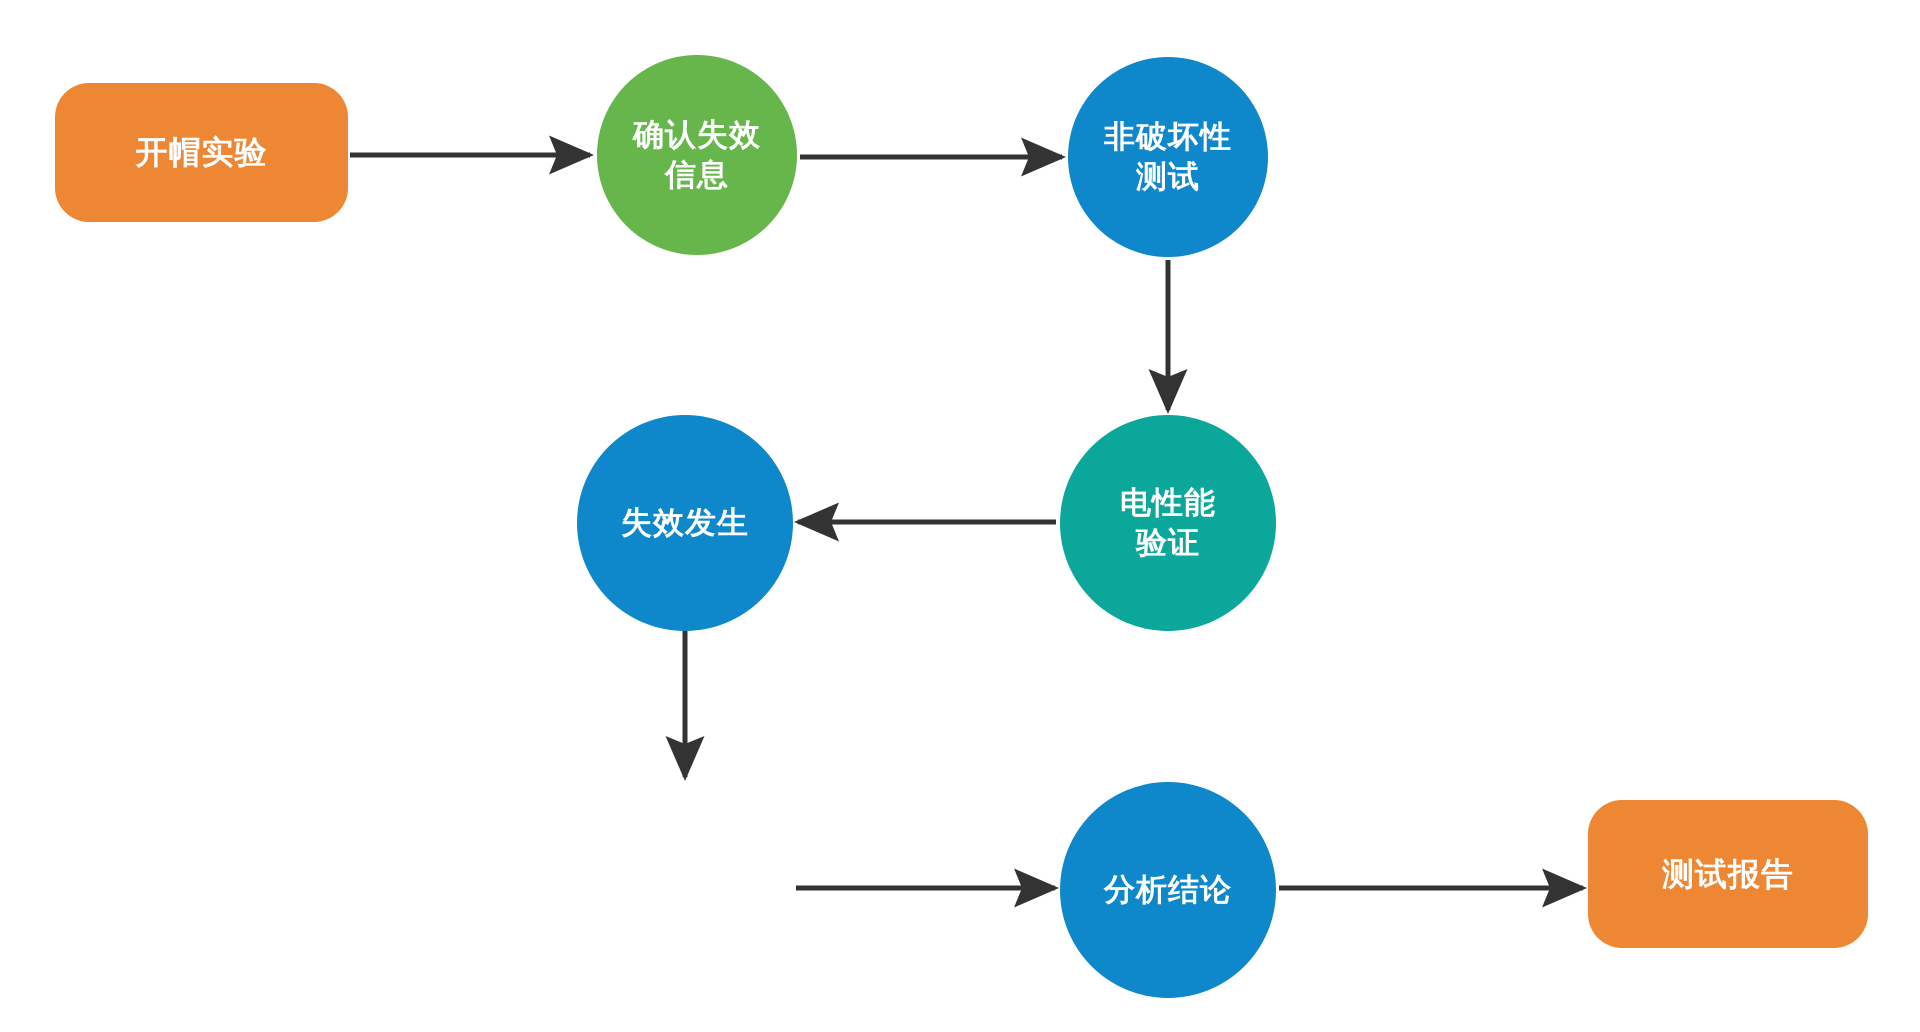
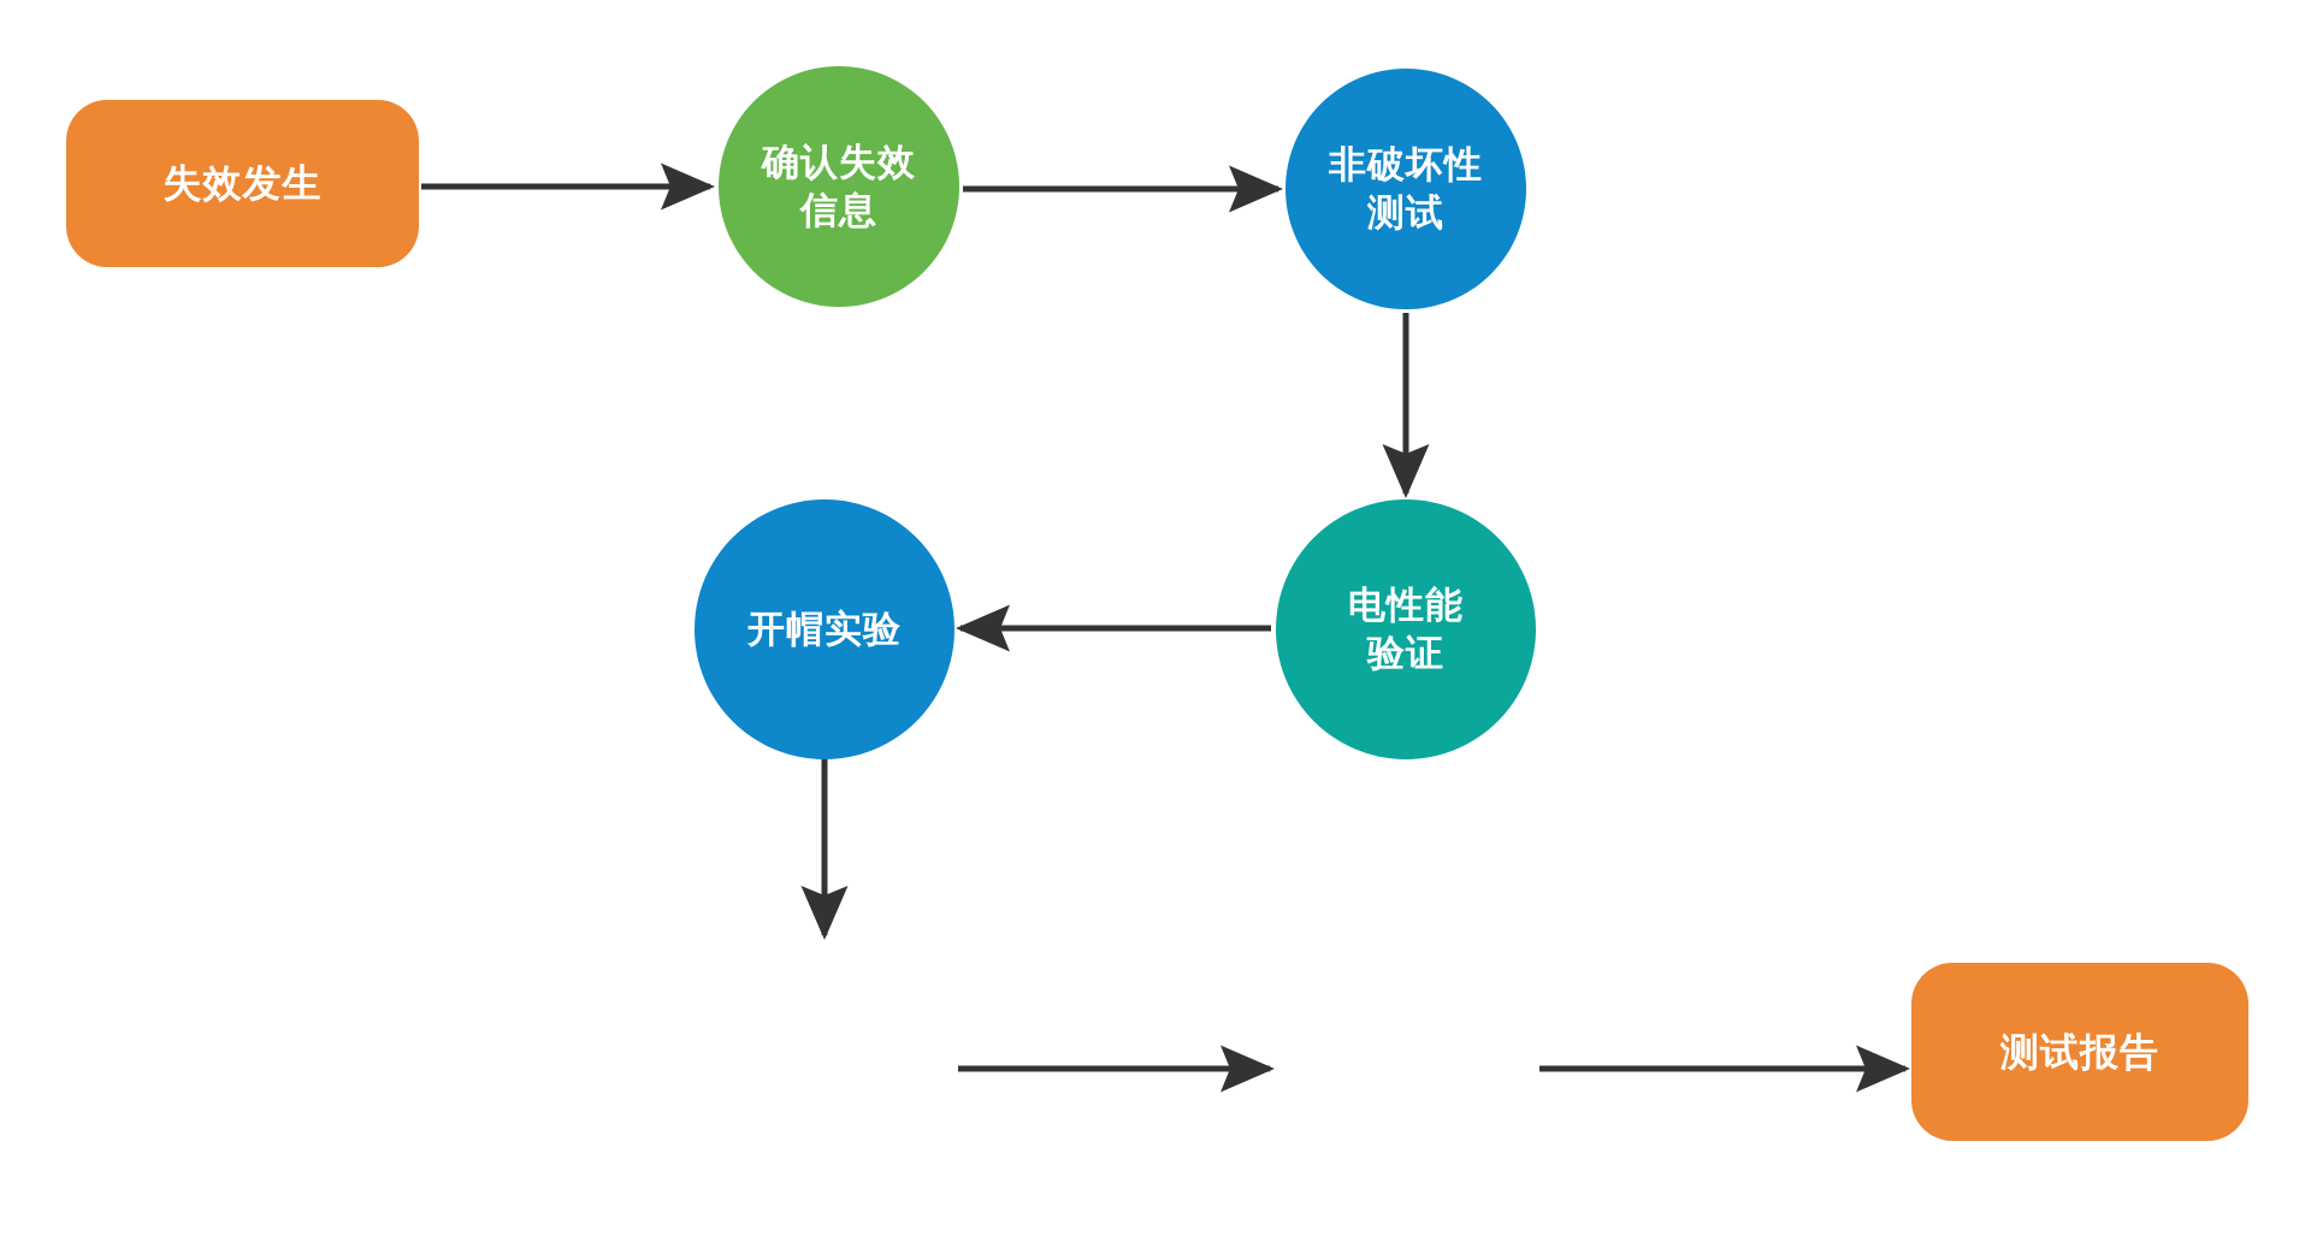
- 开帽实验
+ 失效发生
  确认失效
  信息
  非破坏性
  测试
  电性能
  验证
- 失效发生
+ 开帽实验
- 分析结论
  测试报告
